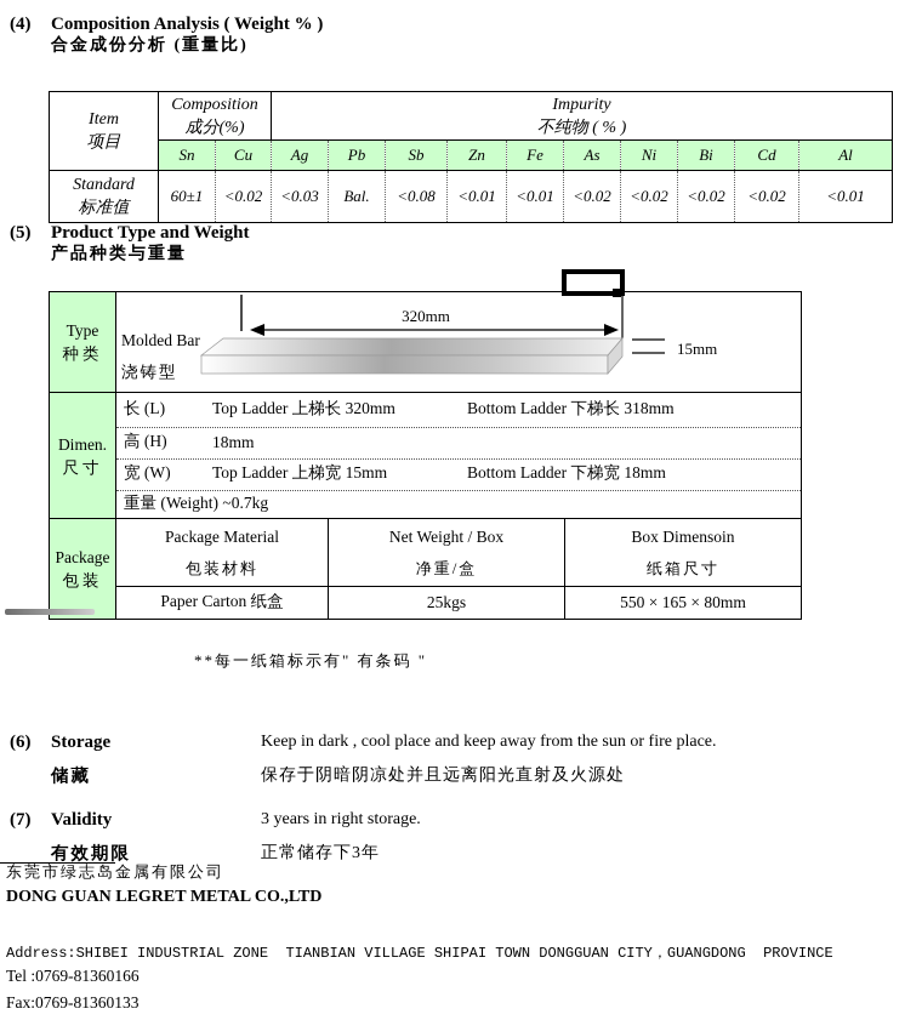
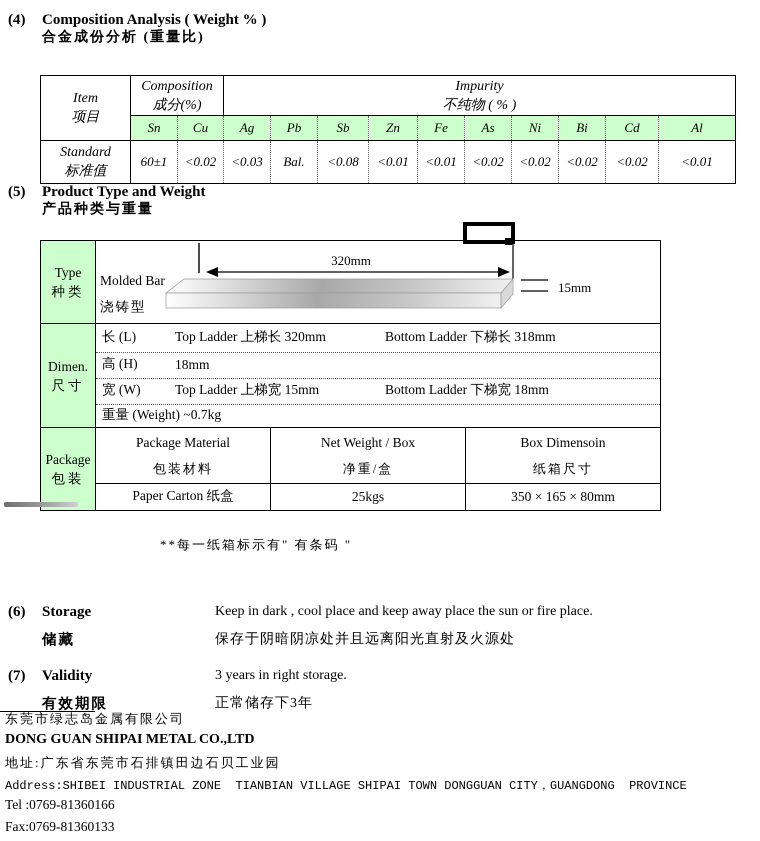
  (4)
  Composition Analysis ( Weight % )
  合金成份分析 (重量比)
  Item 项目	Composition 成分(%)	Impurity 不纯物 ( % )
  Sn	Cu	Ag	Pb	Sb	Zn	Fe	As	Ni	Bi	Cd	Al
  Standard 标准值	60±1	<0.02	<0.03	Bal.	<0.08	<0.01	<0.01	<0.02	<0.02	<0.02	<0.02	<0.01
  (5)
  Product Type and Weight
  产品种类与重量
  Type 种类	Molded Bar 浇铸型 320mm 15mm
  Dimen. 尺寸	长 (L) Top Ladder 上梯长 320mm Bottom Ladder 下梯长 318mm 高 (H) 18mm 宽 (W) Top Ladder 上梯宽 15mm Bottom Ladder 下梯宽 18mm 重量 (Weight) ~0.7kg
  Package 包装	Package Material 包装材料	Net Weight / Box 净重/盒	Box Dimensoin 纸箱尺寸
- Paper Carton 纸盒	25kgs	550 × 165 × 80mm
+ Paper Carton 纸盒	25kgs	350 × 165 × 80mm
  **每一纸箱标示有" 有条码 "
  (6)
  Storage
- Keep in dark , cool place and keep away from the sun or fire place.
+ Keep in dark , cool place and keep away place the sun or fire place.
  储藏
  保存于阴暗阴凉处并且远离阳光直射及火源处
  (7)
  Validity
  3 years in right storage.
  有效期限
  正常储存下3年
  东莞市绿志岛金属有限公司
- DONG GUAN LEGRET METAL CO.,LTD
+ DONG GUAN SHIPAI METAL CO.,LTD
+ 地址:广东省东莞市石排镇田边石贝工业园
  Address:SHIBEI INDUSTRIAL ZONE TIANBIAN VILLAGE SHIPAI TOWN DONGGUAN CITY，GUANGDONG PROVINCE
  Tel :0769-81360166
  Fax:0769-81360133
